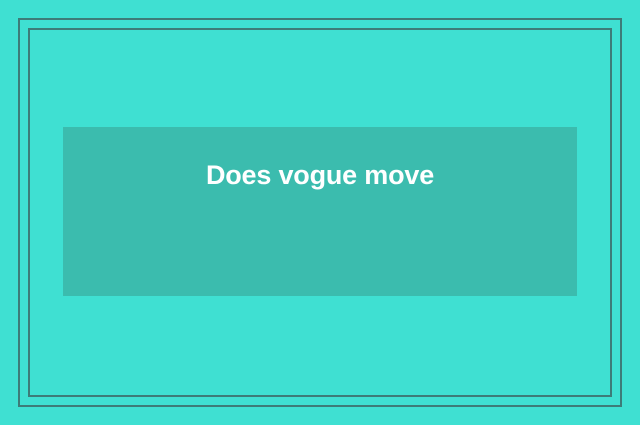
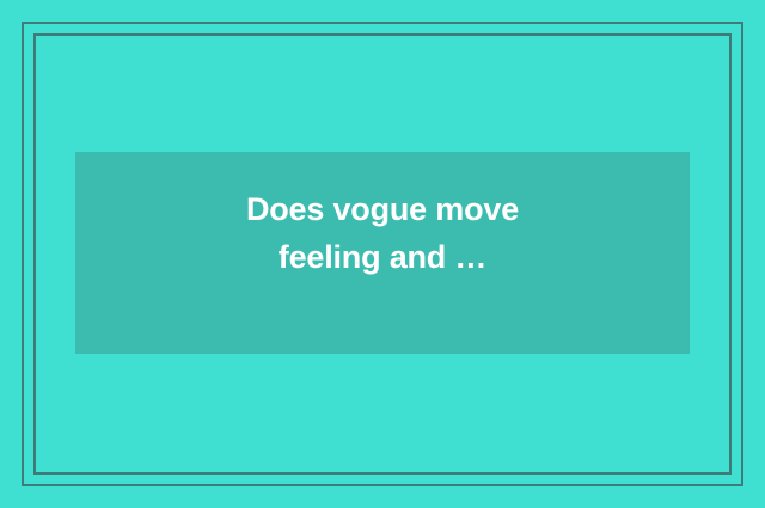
  Does vogue move
+ feeling and …
